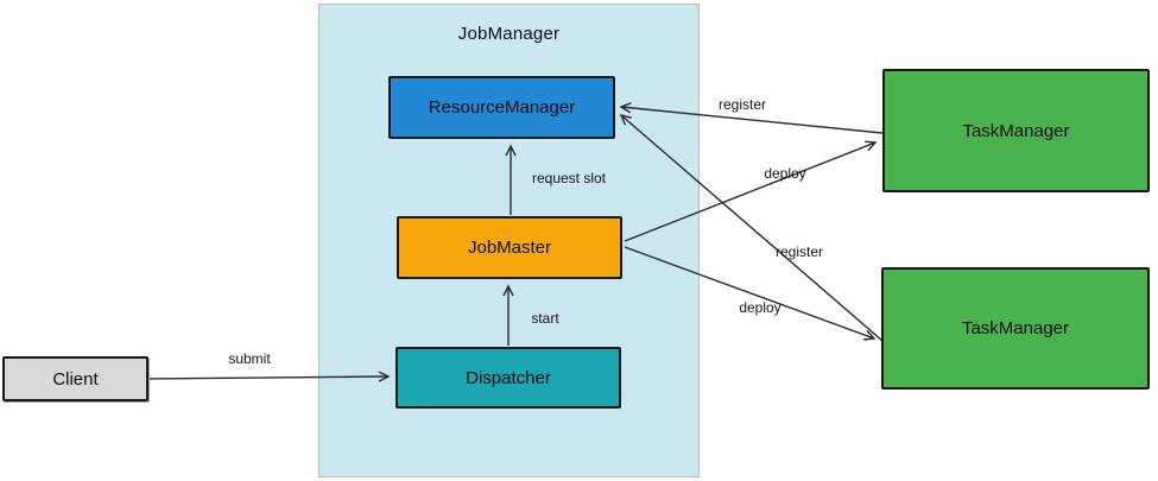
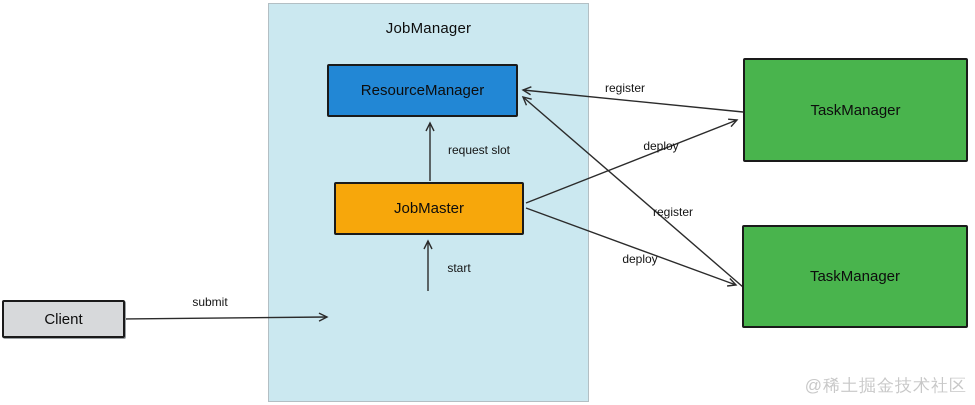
  JobManager
  Client
  ResourceManager
  JobMaster
- Dispatcher
  TaskManager
  TaskManager
  submit
  start
  request slot
  register
  deploy
  register
  deploy
+ @稀土掘金技术社区
